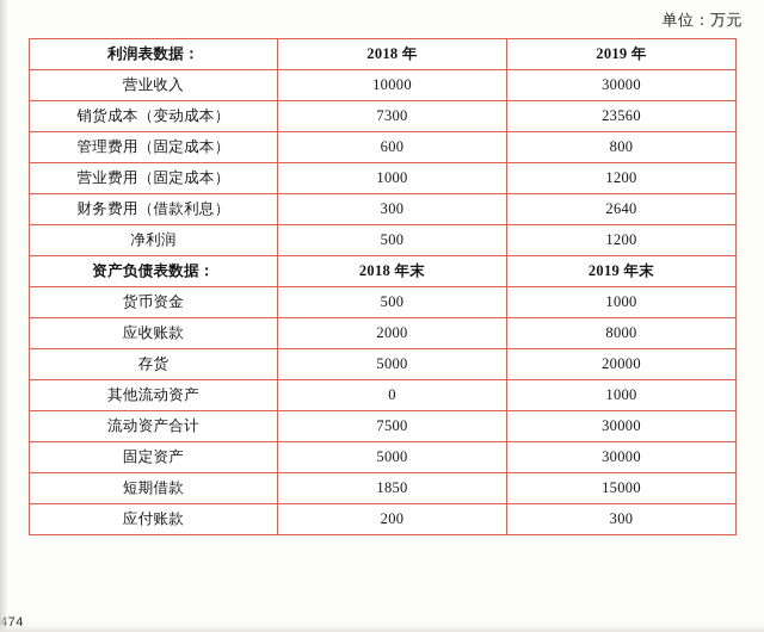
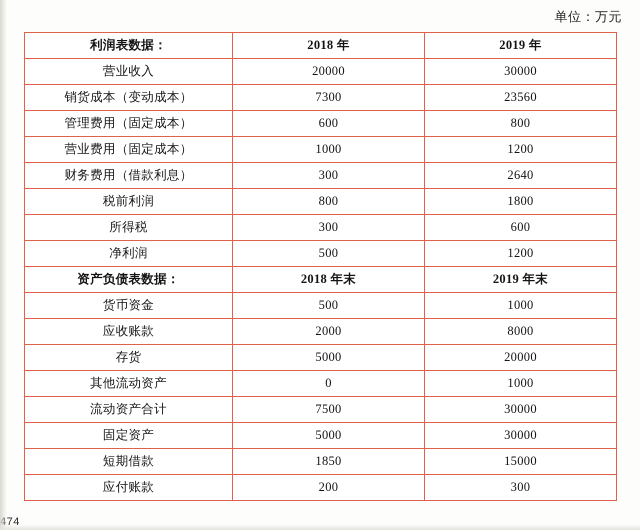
  单位：万元
  利润表数据：	2018 年	2019 年
- 营业收入	10000	30000
+ 营业收入	20000	30000
  销货成本（变动成本）	7300	23560
  管理费用（固定成本）	600	800
  营业费用（固定成本）	1000	1200
  财务费用（借款利息）	300	2640
+ 税前利润	800	1800
+ 所得税	300	600
  净利润	500	1200
  资产负债表数据：	2018 年末	2019 年末
  货币资金	500	1000
  应收账款	2000	8000
  存货	5000	20000
  其他流动资产	0	1000
  流动资产合计	7500	30000
  固定资产	5000	30000
  短期借款	1850	15000
  应付账款	200	300
